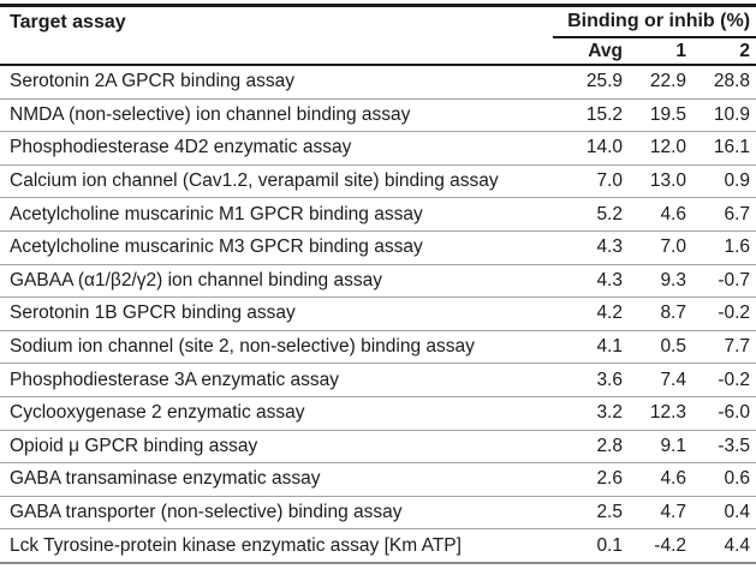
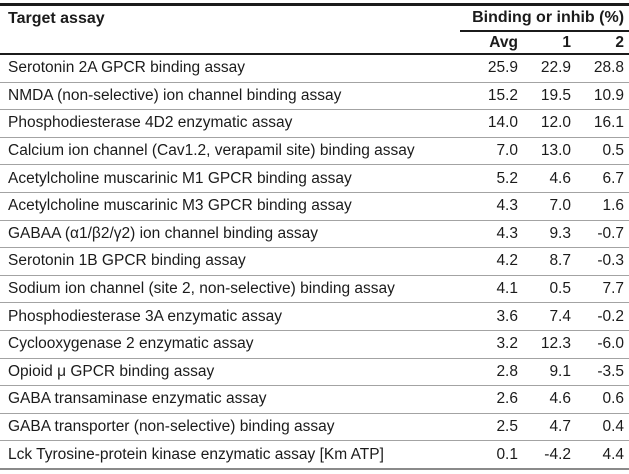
  Target assay	Binding or inhib (%)
  Avg	1	2
  Serotonin 2A GPCR binding assay	25.9	22.9	28.8
  NMDA (non-selective) ion channel binding assay	15.2	19.5	10.9
  Phosphodiesterase 4D2 enzymatic assay	14.0	12.0	16.1
- Calcium ion channel (Cav1.2, verapamil site) binding assay	7.0	13.0	0.9
+ Calcium ion channel (Cav1.2, verapamil site) binding assay	7.0	13.0	0.5
  Acetylcholine muscarinic M1 GPCR binding assay	5.2	4.6	6.7
  Acetylcholine muscarinic M3 GPCR binding assay	4.3	7.0	1.6
  GABAA (α1/β2/γ2) ion channel binding assay	4.3	9.3	-0.7
- Serotonin 1B GPCR binding assay	4.2	8.7	-0.2
+ Serotonin 1B GPCR binding assay	4.2	8.7	-0.3
  Sodium ion channel (site 2, non-selective) binding assay	4.1	0.5	7.7
  Phosphodiesterase 3A enzymatic assay	3.6	7.4	-0.2
  Cyclooxygenase 2 enzymatic assay	3.2	12.3	-6.0
  Opioid μ GPCR binding assay	2.8	9.1	-3.5
  GABA transaminase enzymatic assay	2.6	4.6	0.6
  GABA transporter (non-selective) binding assay	2.5	4.7	0.4
  Lck Tyrosine-protein kinase enzymatic assay [Km ATP]	0.1	-4.2	4.4
